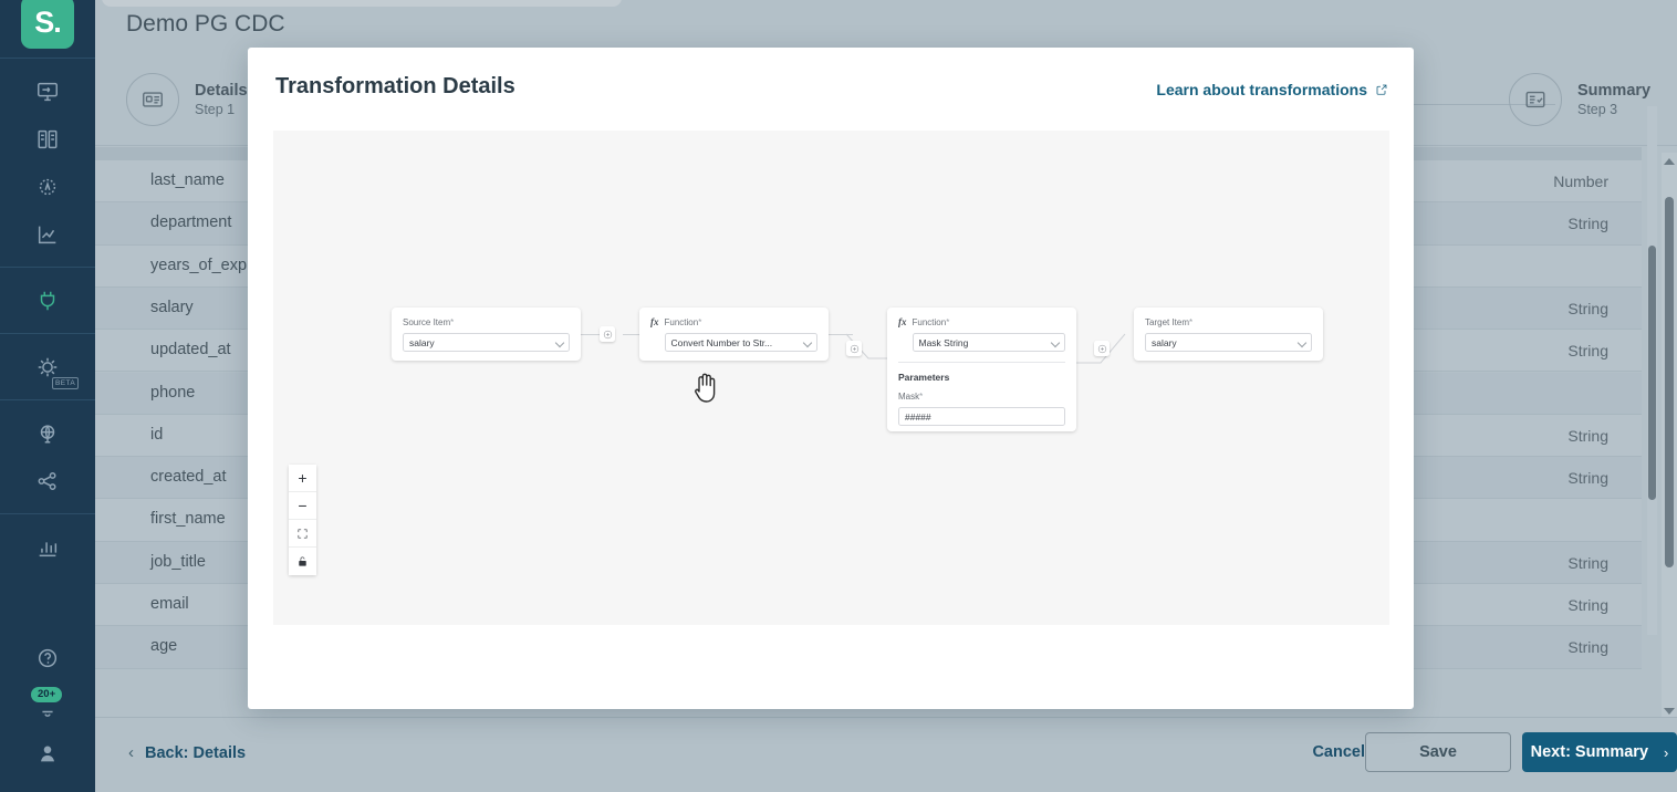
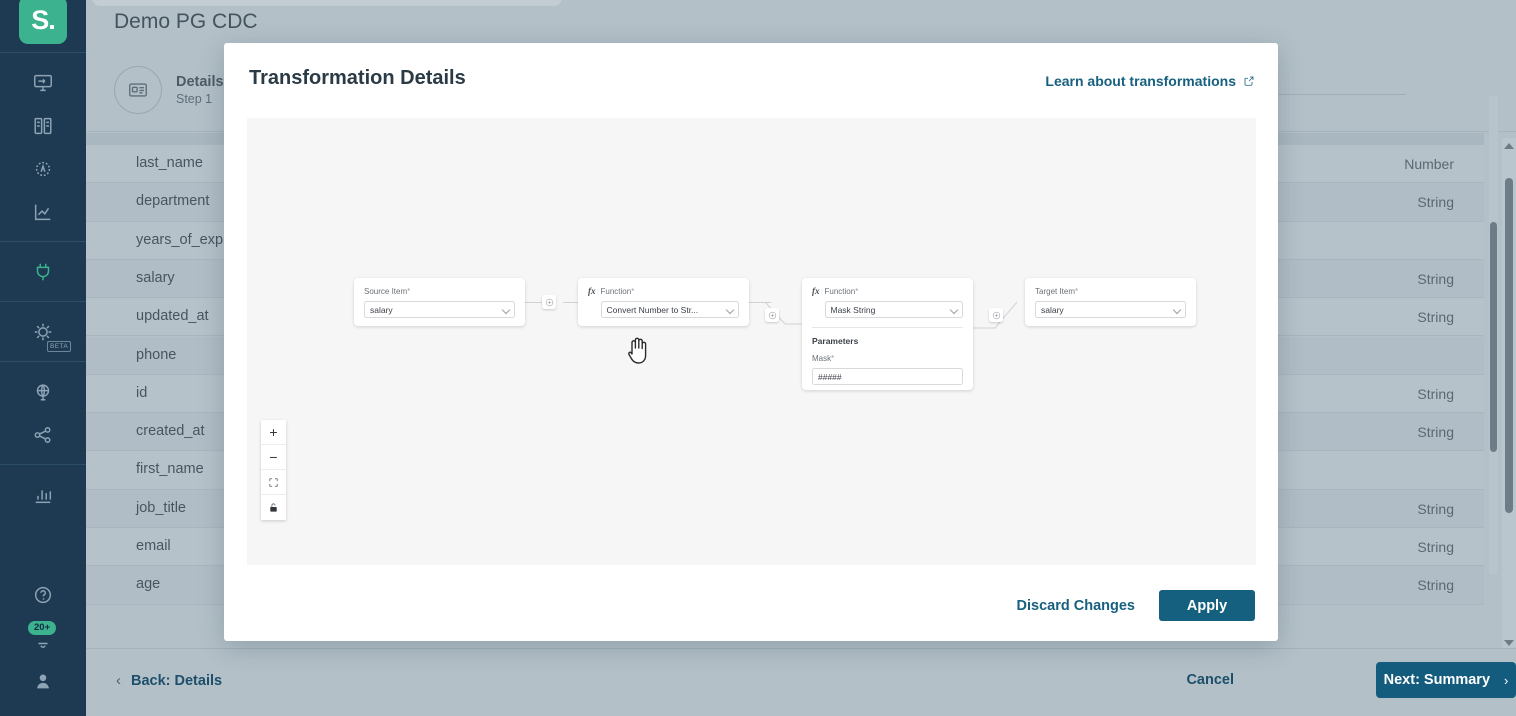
  S.
  20+
  Demo PG CDC
  Details
  Step 1
- Summary
- Step 3
  last_name
  Number
  department
  String
  years_of_exp
  salary
  String
  updated_at
  String
  phone
  id
  String
  created_at
  String
  first_name
  job_title
  String
  email
  String
  age
  String
  ‹
  Back: Details
  Cancel
- Save
  Next: Summary
  ›
  Transformation Details
  Learn about transformations
  Source Item*
  salary
  fx
  Function*
  Convert Number to Str...
  fx
  Function*
  Mask String
  Parameters
  Mask*
  #####
  Target Item*
  salary
  +
  −
+ Discard Changes
+ Apply
